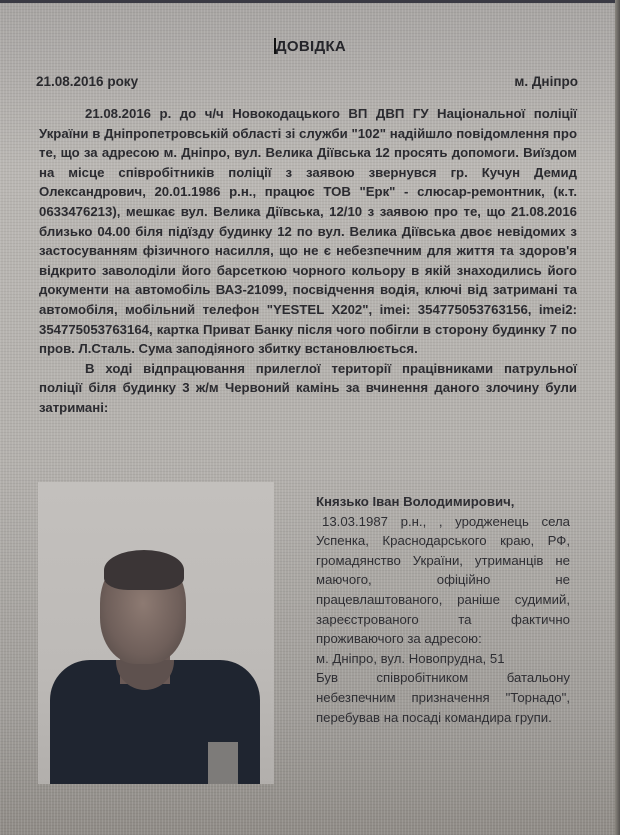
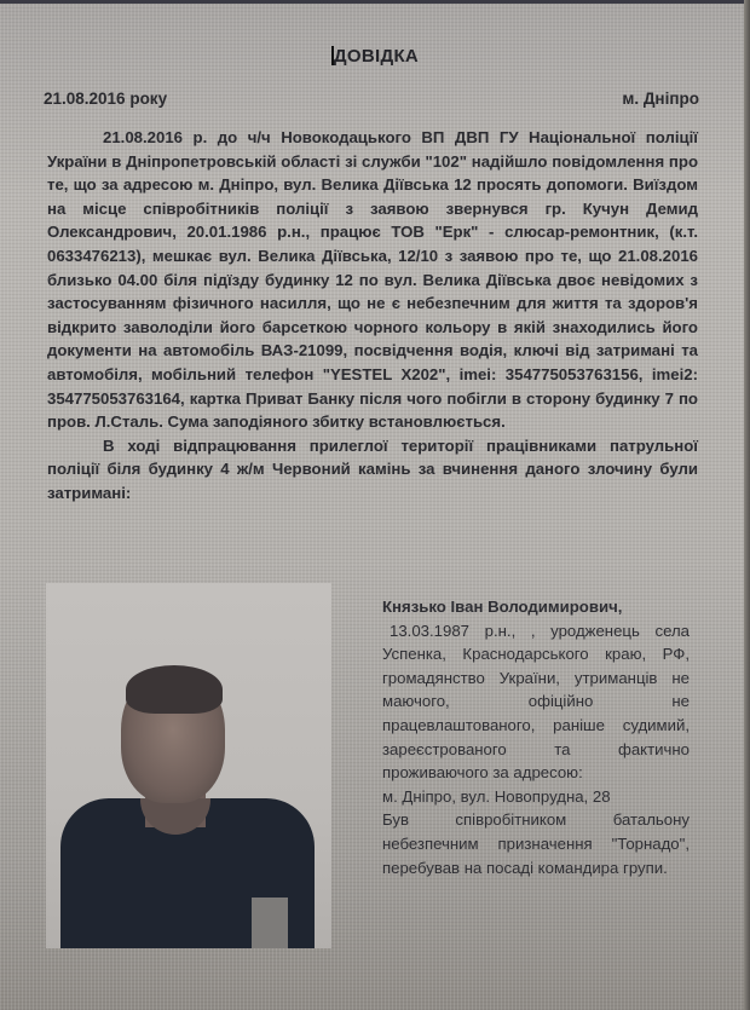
  ДОВІДКА
  21.08.2016 року
  м. Дніпро
  21.08.2016 р. до ч/ч Новокодацького ВП ДВП ГУ Національної поліції України в Дніпропетровській області зі служби "102" надійшло повідомлення про те, що за адресою м. Дніпро, вул. Велика Діївська 12 просять допомоги. Виїздом на місце співробітників поліції з заявою звернувся гр. Кучун Демид Олександрович, 20.01.1986 р.н., працює ТОВ "Ерк" - слюсар-ремонтник, (к.т. 0633476213), мешкає вул. Велика Діївська, 12/10 з заявою про те, що 21.08.2016 близько 04.00 біля підїзду будинку 12 по вул. Велика Діївська двоє невідомих з застосуванням фізичного насилля, що не є небезпечним для життя та здоров'я відкрито заволоділи його барсеткою чорного кольору в якій знаходились його документи на автомобіль ВАЗ-21099, посвідчення водія, ключі від затримані та автомобіля, мобільний телефон "YESTEL X202", imei: 354775053763156, imei2: 354775053763164, картка Приват Банку після чого побігли в сторону будинку 7 по пров. Л.Сталь. Сума заподіяного збитку встановлюється.
- В ході відпрацювання прилеглої території працівниками патрульної поліції біля будинку 3 ж/м Червоний камінь за вчинення даного злочину були затримані:
+ В ході відпрацювання прилеглої території працівниками патрульної поліції біля будинку 4 ж/м Червоний камінь за вчинення даного злочину були затримані:
  Князько Іван Володимирович,
  13.03.1987 р.н., , уродженець села Успенка, Краснодарського краю, РФ, громадянство України, утриманців не маючого, офіційно не працевлаштованого, раніше судимий, зареєстрованого та фактично проживаючого за адресою:
- м. Дніпро, вул. Новопрудна, 51
+ м. Дніпро, вул. Новопрудна, 28
  Був співробітником батальону небезпечним призначення "Торнадо", перебував на посаді командира групи.
